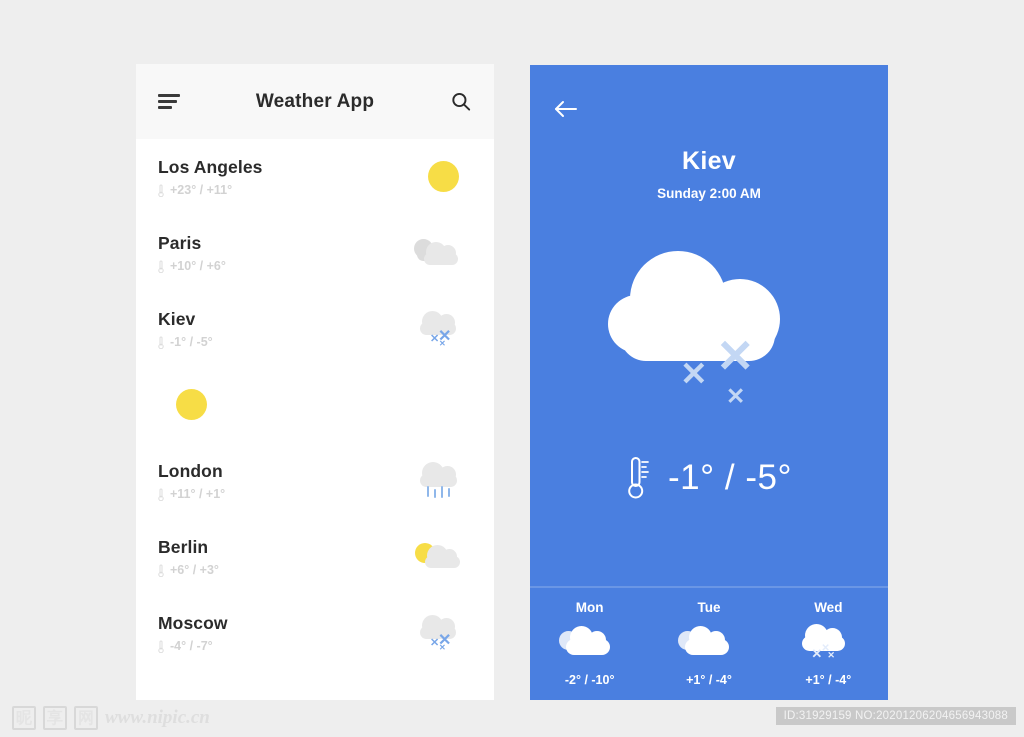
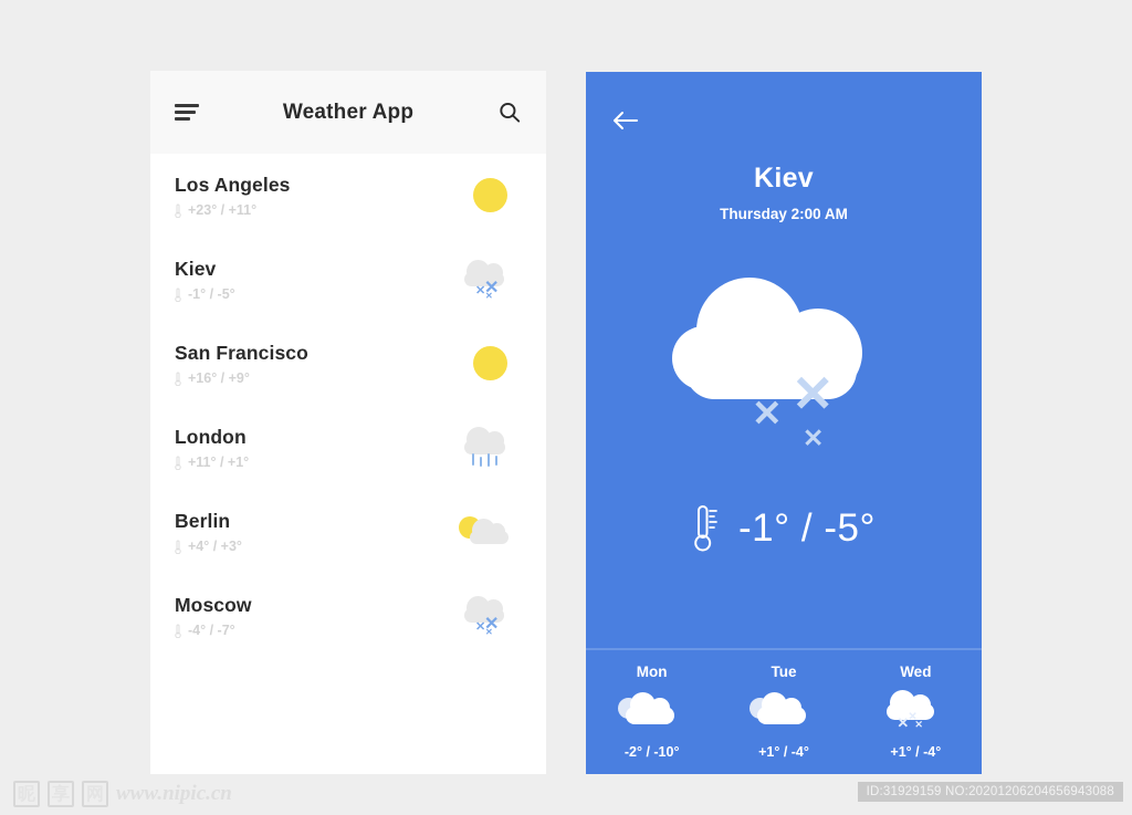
  Weather App
  Los Angeles
  +23° / +11°
- Paris
- +10° / +6°
  Kiev
  -1° / -5°
  ✕
  ✕
  ✕
+ San Francisco
+ +16° / +9°
  London
  +11° / +1°
  Berlin
- +6° / +3°
+ +4° / +3°
  Moscow
  -4° / -7°
  ✕
  ✕
  ✕
  Kiev
- Sunday 2:00 AM
+ Thursday 2:00 AM
  ✕
  ✕
  ✕
  -1° / -5°
  Mon
  -2° / -10°
  Tue
  +1° / -4°
  Wed
  ✕
  ✕
  ✕
  +1° / -4°
  ID:31929159 NO:20201206204656943088
